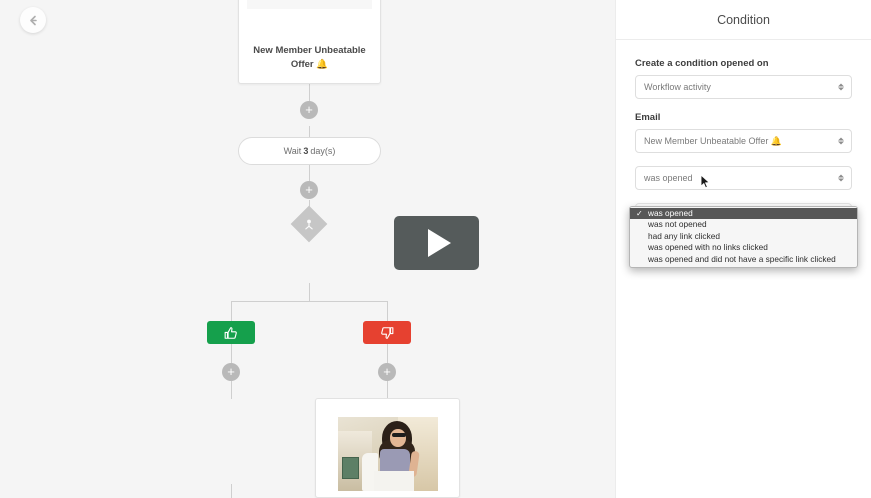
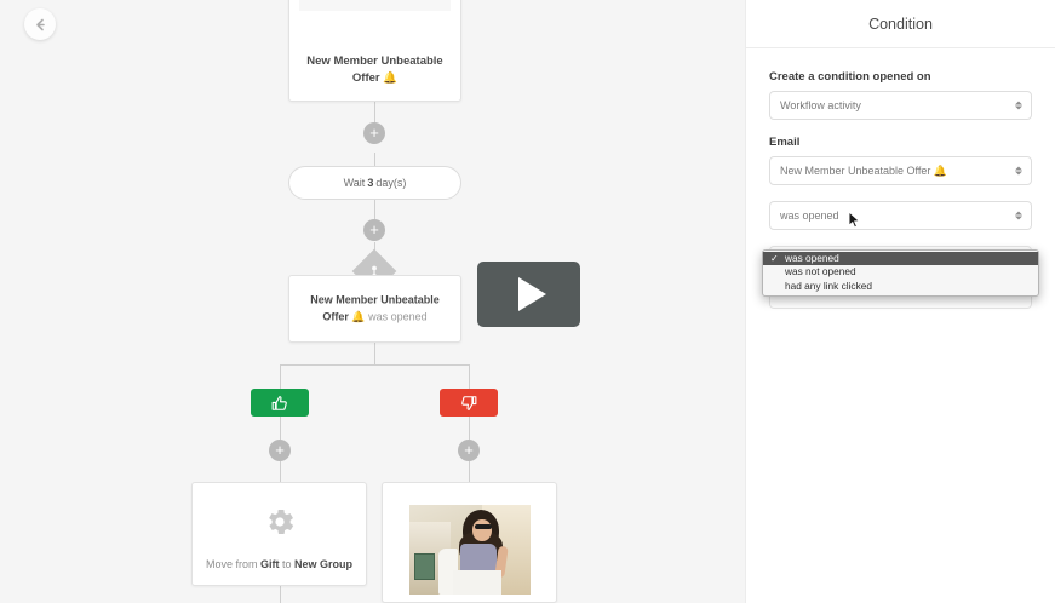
  +
  +
  +
  +
  New Member Unbeatable Offer 🔔
  Wait
  3
  day(s)
+ New Member Unbeatable Offer 🔔 was opened
+ Move from Gift to New Group
  Condition
  Create a condition opened on
  Workflow activity
  Email
  New Member Unbeatable Offer 🔔
  was opened
  was opened
  was not opened
  had any link clicked
- was opened with no links clicked
- was opened and did not have a specific link clicked
